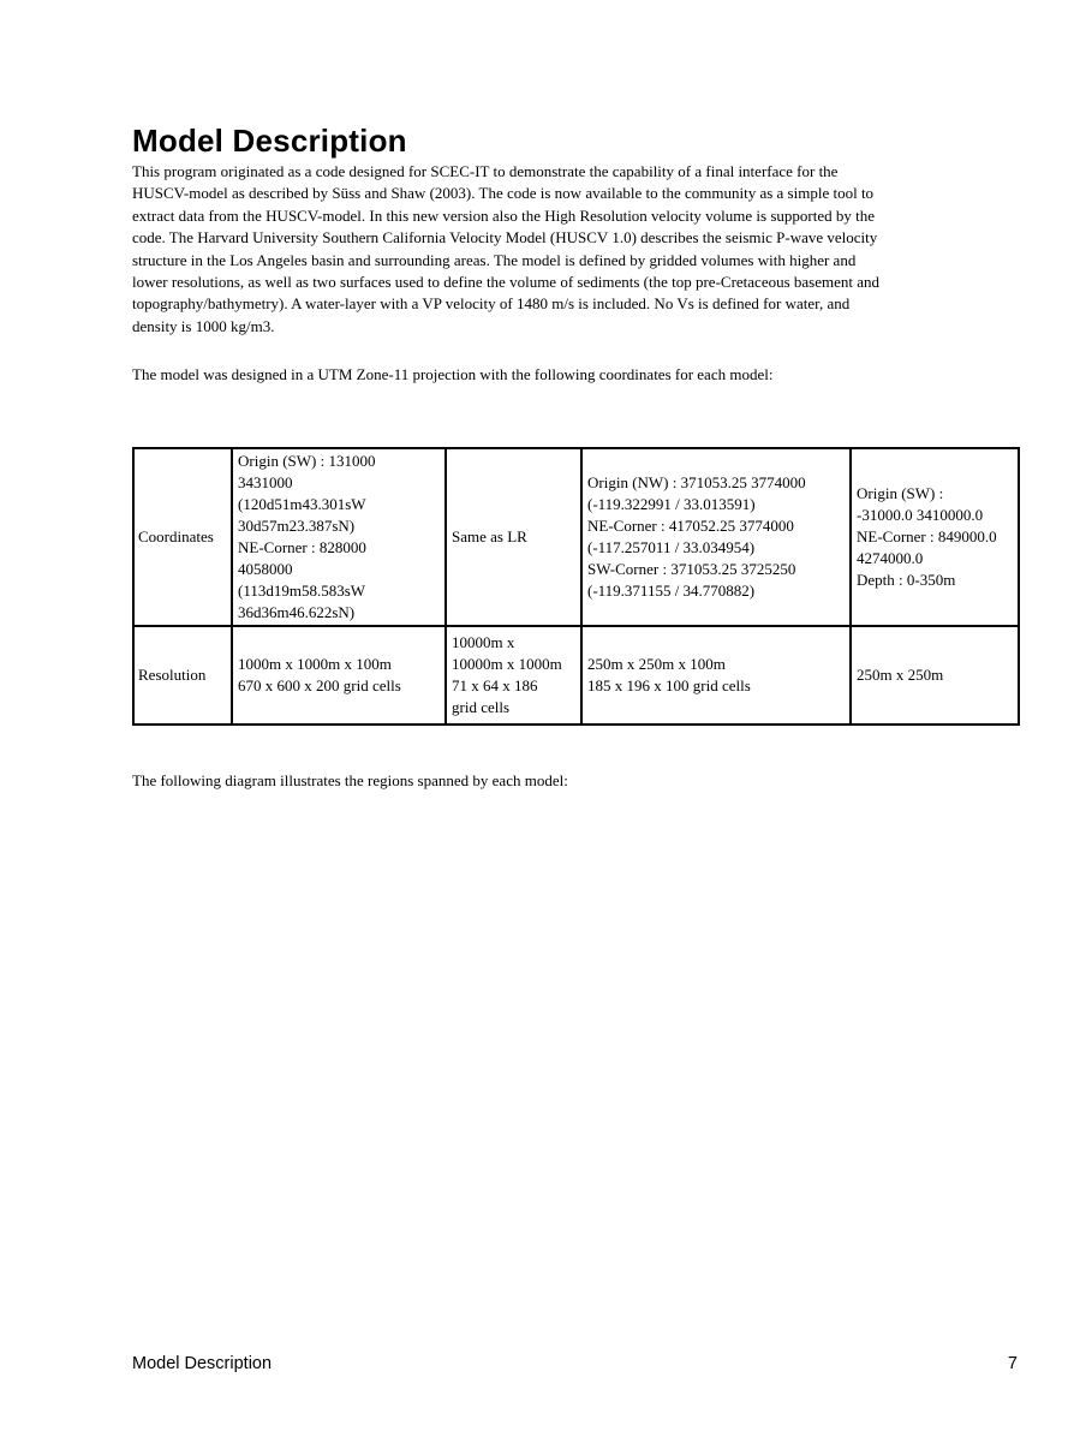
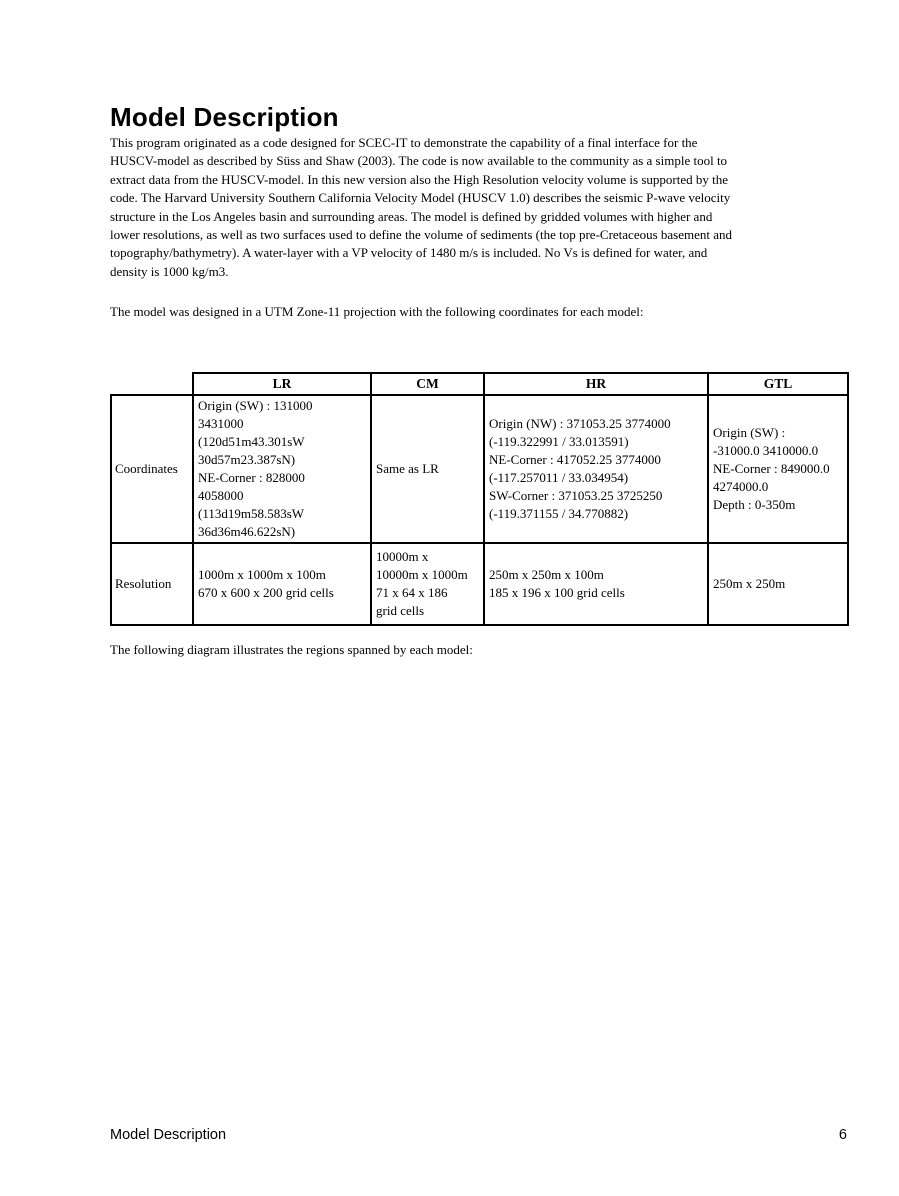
  Model Description
  This program originated as a code designed for SCEC-IT to demonstrate the capability of a final interface for the
  HUSCV-model as described by Süss and Shaw (2003). The code is now available to the community as a simple tool to
  extract data from the HUSCV-model. In this new version also the High Resolution velocity volume is supported by the
  code. The Harvard University Southern California Velocity Model (HUSCV 1.0) describes the seismic P-wave velocity
  structure in the Los Angeles basin and surrounding areas. The model is defined by gridded volumes with higher and
  lower resolutions, as well as two surfaces used to define the volume of sediments (the top pre-Cretaceous basement and
  topography/bathymetry). A water-layer with a VP velocity of 1480 m/s is included. No Vs is defined for water, and
  density is 1000 kg/m3.
  The model was designed in a UTM Zone-11 projection with the following coordinates for each model:
+ 	LR	CM	HR	GTL
  Coordinates	Origin (SW) : 131000 3431000 (120d51m43.301sW 30d57m23.387sN) NE-Corner : 828000 4058000 (113d19m58.583sW 36d36m46.622sN)	Same as LR	Origin (NW) : 371053.25 3774000 (-119.322991 / 33.013591) NE-Corner : 417052.25 3774000 (-117.257011 / 33.034954) SW-Corner : 371053.25 3725250 (-119.371155 / 34.770882)	Origin (SW) : -31000.0 3410000.0 NE-Corner : 849000.0 4274000.0 Depth : 0-350m
  Resolution	1000m x 1000m x 100m 670 x 600 x 200 grid cells	10000m x 10000m x 1000m 71 x 64 x 186 grid cells	250m x 250m x 100m 185 x 196 x 100 grid cells	250m x 250m
  The following diagram illustrates the regions spanned by each model:
  Model Description
- 7
+ 6
